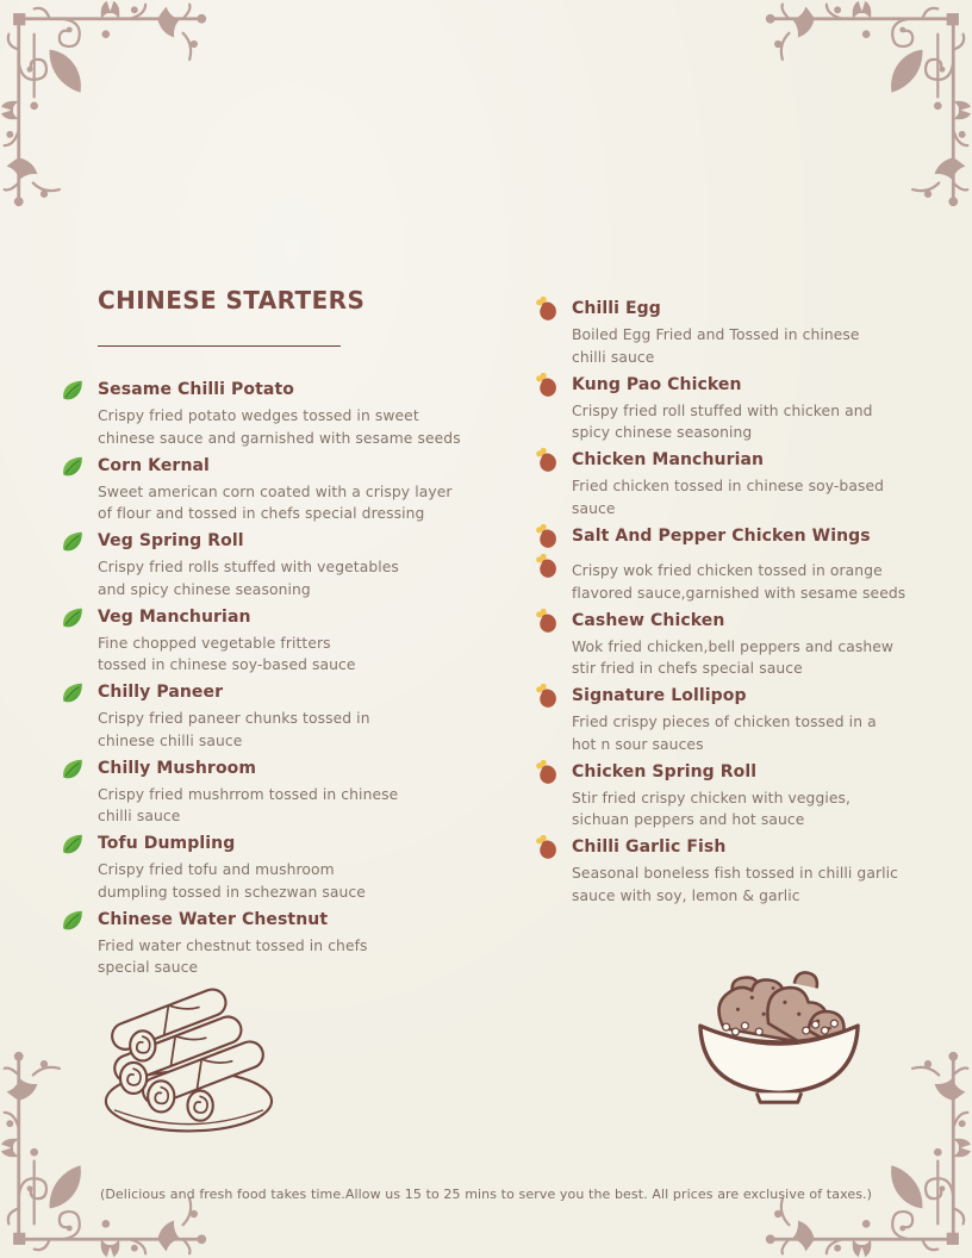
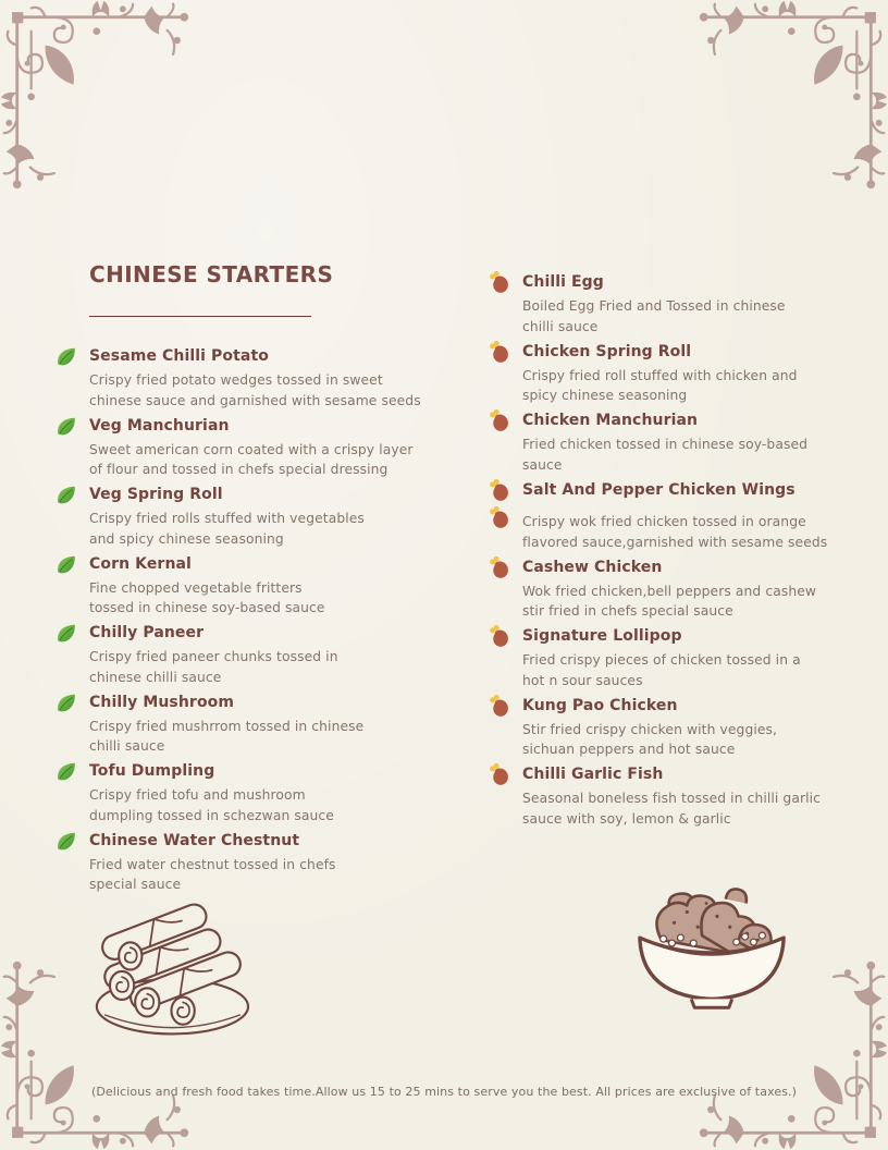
  CHINESE STARTERS
  Sesame Chilli Potato
  Crispy fried potato wedges tossed in sweet
  chinese sauce and garnished with sesame seeds
- Corn Kernal
+ Veg Manchurian
  Sweet american corn coated with a crispy layer
  of flour and tossed in chefs special dressing
  Veg Spring Roll
  Crispy fried rolls stuffed with vegetables
  and spicy chinese seasoning
- Veg Manchurian
+ Corn Kernal
  Fine chopped vegetable fritters
  tossed in chinese soy-based sauce
  Chilly Paneer
  Crispy fried paneer chunks tossed in
  chinese chilli sauce
  Chilly Mushroom
  Crispy fried mushrrom tossed in chinese
  chilli sauce
  Tofu Dumpling
  Crispy fried tofu and mushroom
  dumpling tossed in schezwan sauce
  Chinese Water Chestnut
  Fried water chestnut tossed in chefs
  special sauce
  Chilli Egg
  Boiled Egg Fried and Tossed in chinese
  chilli sauce
- Kung Pao Chicken
+ Chicken Spring Roll
  Crispy fried roll stuffed with chicken and
  spicy chinese seasoning
  Chicken Manchurian
  Fried chicken tossed in chinese soy-based
  sauce
  Salt And Pepper Chicken Wings
  Crispy wok fried chicken tossed in orange
  flavored sauce,garnished with sesame seeds
  Cashew Chicken
  Wok fried chicken,bell peppers and cashew
  stir fried in chefs special sauce
  Signature Lollipop
  Fried crispy pieces of chicken tossed in a
  hot n sour sauces
- Chicken Spring Roll
+ Kung Pao Chicken
  Stir fried crispy chicken with veggies,
  sichuan peppers and hot sauce
  Chilli Garlic Fish
  Seasonal boneless fish tossed in chilli garlic
  sauce with soy, lemon & garlic
  (Delicious and fresh food takes time.Allow us 15 to 25 mins to serve you the best. All prices are exclusive of taxes.)
